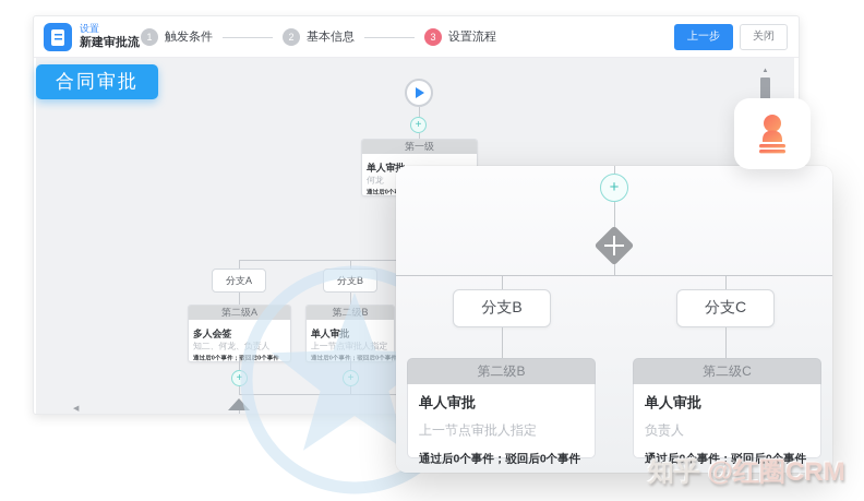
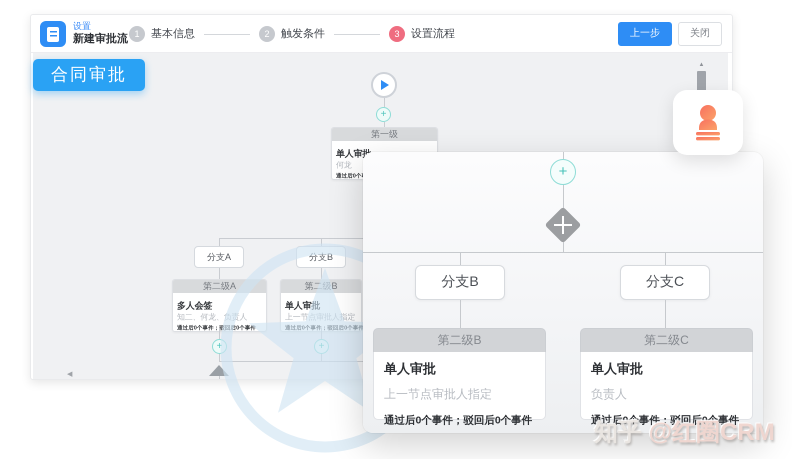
  设置
  新建审批流
  1
- 触发条件
+ 基本信息
  2
- 基本信息
+ 触发条件
  3
  设置流程
  上一步
  关闭
  +
  第一级
  单人审
  何龙
  分支A
  分支B
  第二级A
  多人会签
  知二、何龙、负责人
  第二级B
  单人审批
  上一节点审批人指定
  +
  +
  合同审批
  +
  分支B
  分支C
  第二级B
  单人审批
  上一节点审批人指定
  通过后0个事件；驳回后0个事件
  第二级C
  单人审批
  负责人
  通过后0个事件；驳回后0个事件
  知乎 @红圈CRM
